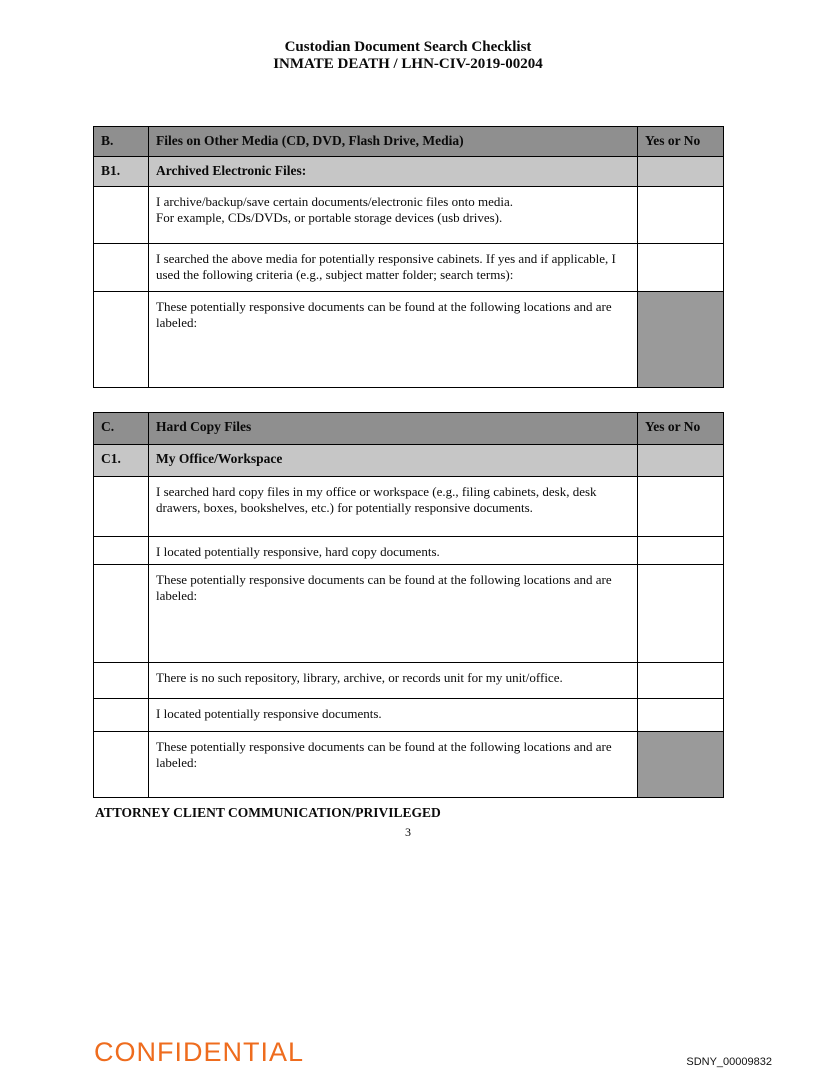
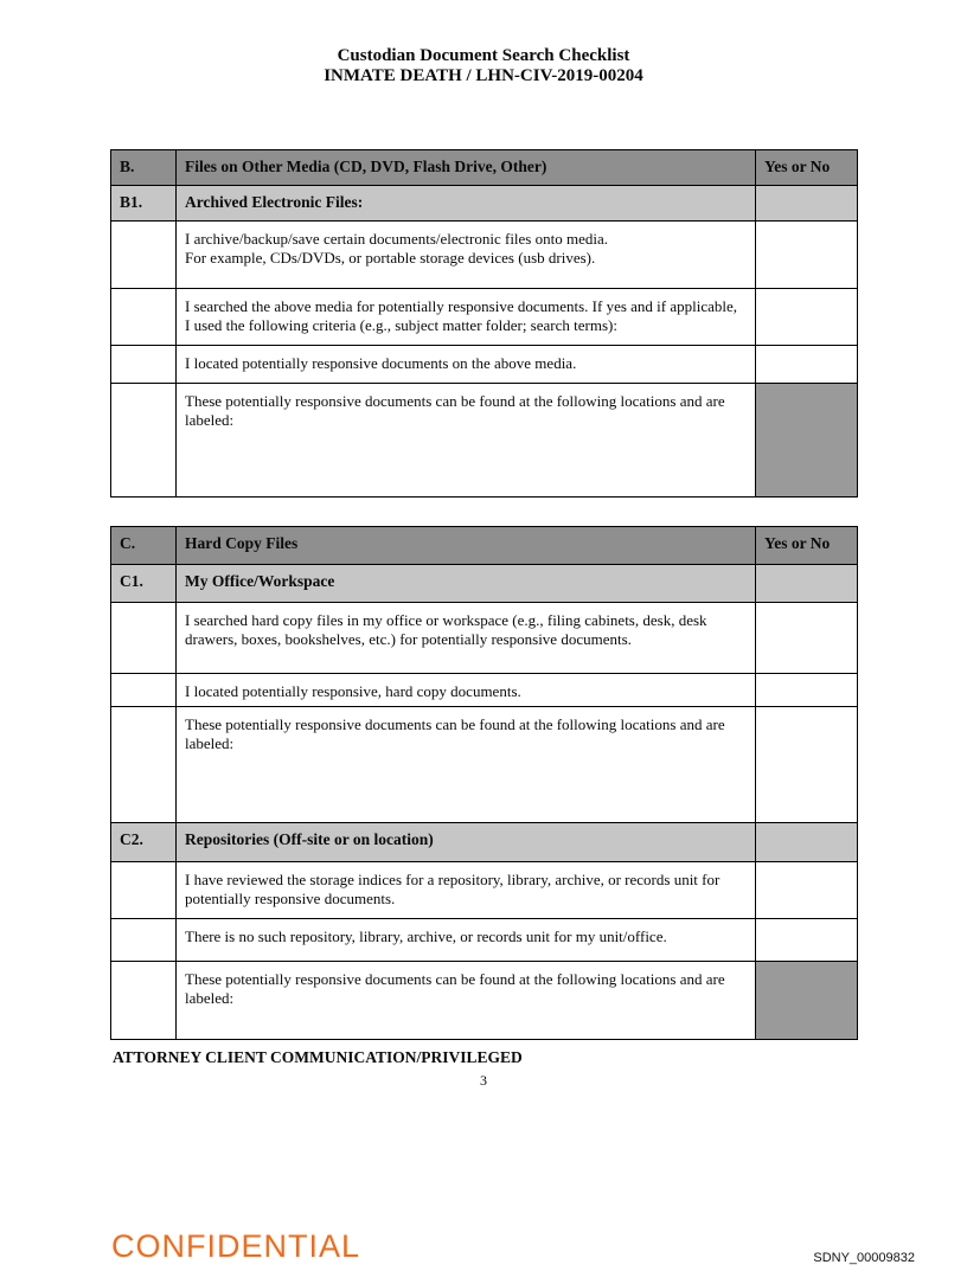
  Custodian Document Search Checklist
  INMATE DEATH / LHN-CIV-2019-00204
- B.	Files on Other Media (CD, DVD, Flash Drive, Media)	Yes or No
+ B.	Files on Other Media (CD, DVD, Flash Drive, Other)	Yes or No
  B1.	Archived Electronic Files:
  	I archive/backup/save certain documents/electronic files onto media. For example, CDs/DVDs, or portable storage devices (usb drives).
- 	I searched the above media for potentially responsive cabinets. If yes and if applicable, I used the following criteria (e.g., subject matter folder; search terms):
+ 	I searched the above media for potentially responsive documents. If yes and if applicable, I used the following criteria (e.g., subject matter folder; search terms):
+ 	I located potentially responsive documents on the above media.
  	These potentially responsive documents can be found at the following locations and are labeled:
  C.	Hard Copy Files	Yes or No
  C1.	My Office/Workspace
  	I searched hard copy files in my office or workspace (e.g., filing cabinets, desk, desk drawers, boxes, bookshelves, etc.) for potentially responsive documents.
  	I located potentially responsive, hard copy documents.
  	These potentially responsive documents can be found at the following locations and are labeled:
+ C2.	Repositories (Off-site or on location)
+ 	I have reviewed the storage indices for a repository, library, archive, or records unit for potentially responsive documents.
  	There is no such repository, library, archive, or records unit for my unit/office.
- 	I located potentially responsive documents.
  	These potentially responsive documents can be found at the following locations and are labeled:
  ATTORNEY CLIENT COMMUNICATION/PRIVILEGED
  3
  CONFIDENTIAL
  SDNY_00009832
